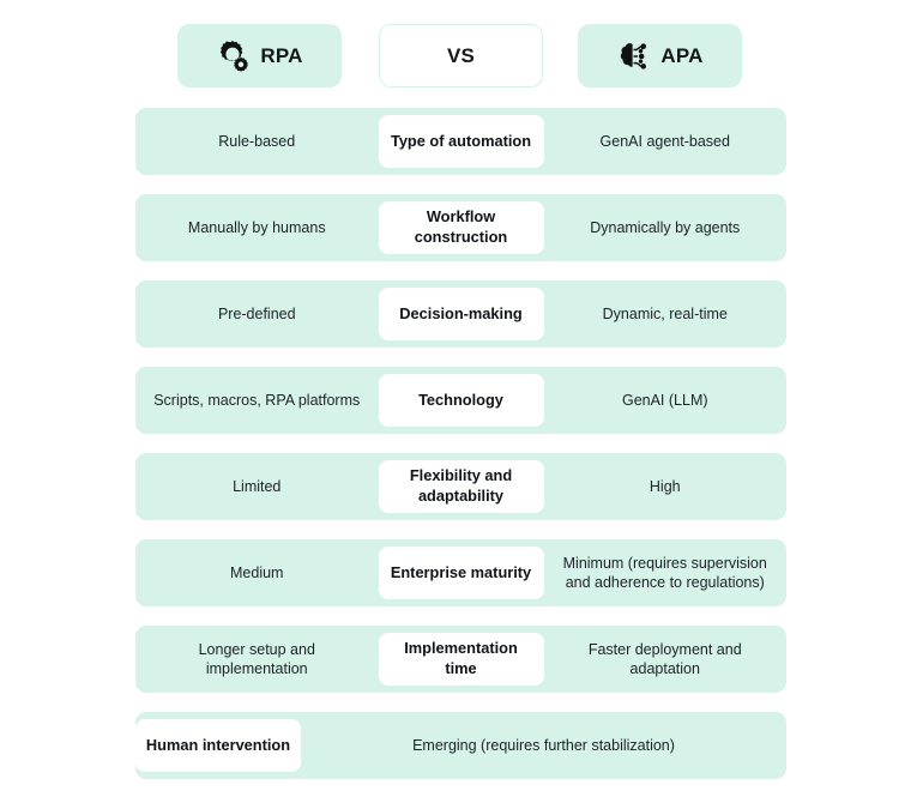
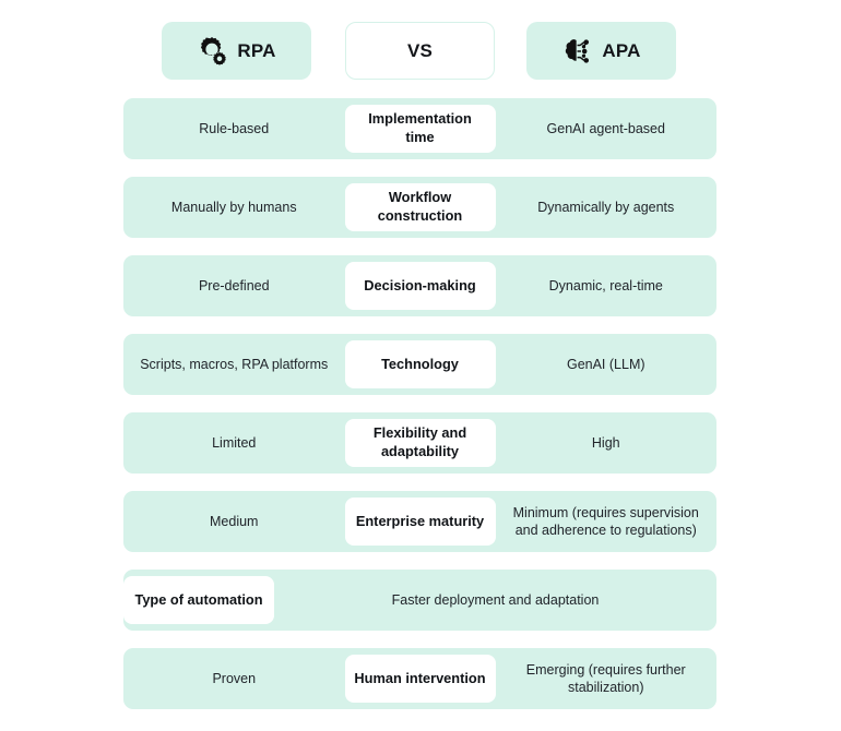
  RPA
  VS
  APA
  Rule-based
- Type of automation
+ Implementation time
  GenAI agent-based
  Manually by humans
  Workflow construction
  Dynamically by agents
  Pre-defined
  Decision-making
  Dynamic, real-time
  Scripts, macros, RPA platforms
  Technology
  GenAI (LLM)
  Limited
  Flexibility and adaptability
  High
  Medium
  Enterprise maturity
  Minimum (requires supervision and adherence to regulations)
- Longer setup and implementation
- Implementation time
+ Type of automation
  Faster deployment and adaptation
+ Proven
  Human intervention
  Emerging (requires further stabilization)
